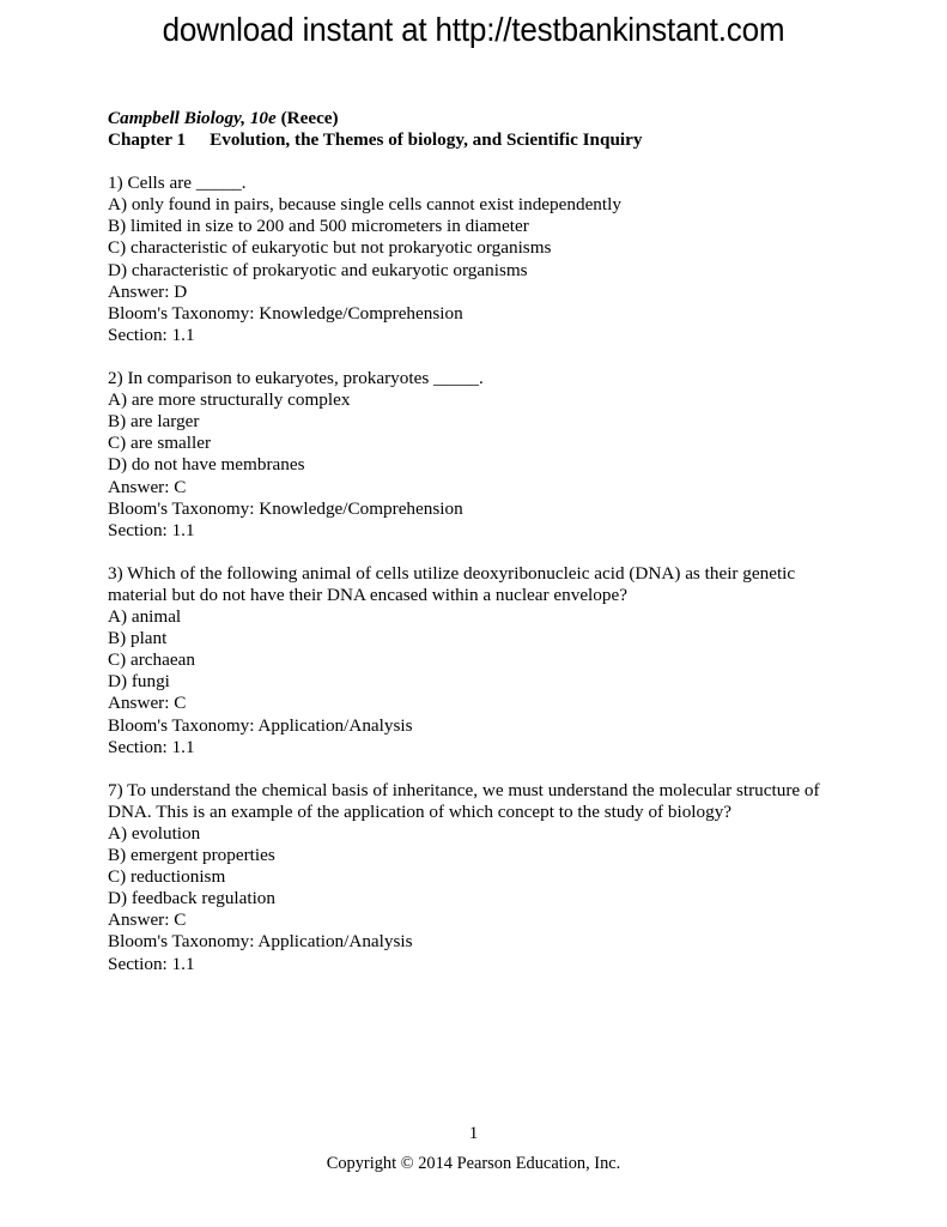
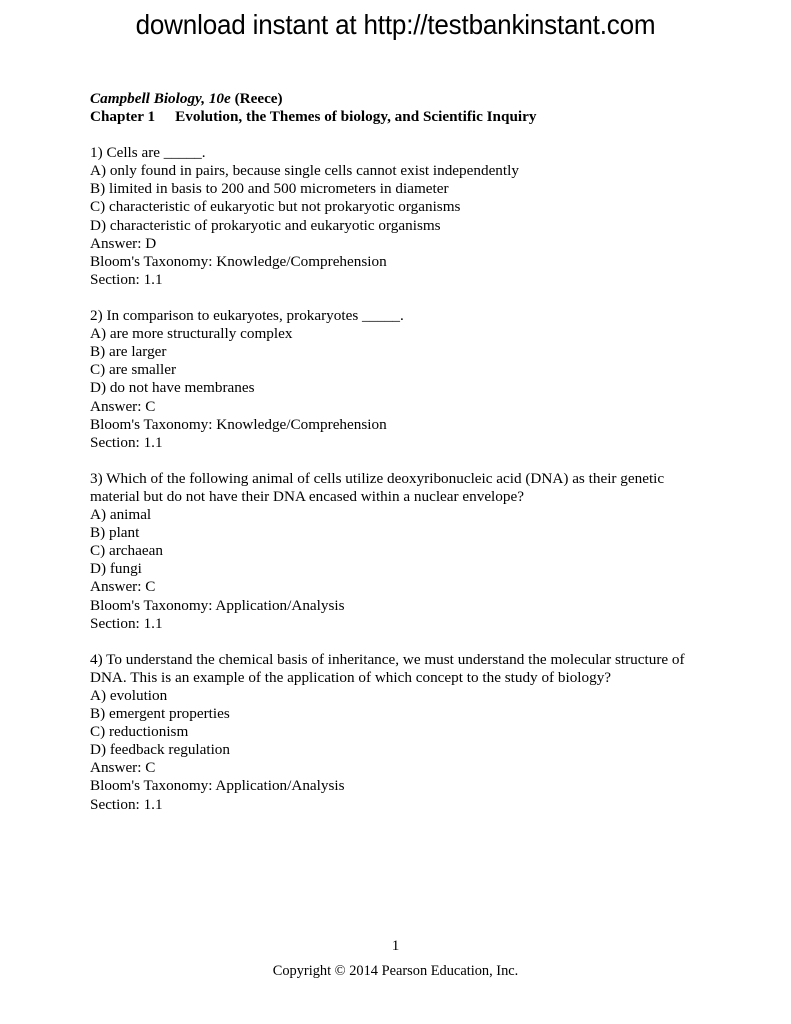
  download instant at http://testbankinstant.com
  Campbell Biology, 10e (Reece)
  Chapter 1 Evolution, the Themes of biology, and Scientific Inquiry
  1) Cells are _____.
  A) only found in pairs, because single cells cannot exist independently
- B) limited in size to 200 and 500 micrometers in diameter
+ B) limited in basis to 200 and 500 micrometers in diameter
  C) characteristic of eukaryotic but not prokaryotic organisms
  D) characteristic of prokaryotic and eukaryotic organisms
  Answer: D
  Bloom's Taxonomy: Knowledge/Comprehension
  Section: 1.1
  2) In comparison to eukaryotes, prokaryotes _____.
  A) are more structurally complex
  B) are larger
  C) are smaller
  D) do not have membranes
  Answer: C
  Bloom's Taxonomy: Knowledge/Comprehension
  Section: 1.1
  3) Which of the following animal of cells utilize deoxyribonucleic acid (DNA) as their genetic material but do not have their DNA encased within a nuclear envelope?
  A) animal
  B) plant
  C) archaean
  D) fungi
  Answer: C
  Bloom's Taxonomy: Application/Analysis
  Section: 1.1
- 7) To understand the chemical basis of inheritance, we must understand the molecular structure of DNA. This is an example of the application of which concept to the study of biology?
+ 4) To understand the chemical basis of inheritance, we must understand the molecular structure of DNA. This is an example of the application of which concept to the study of biology?
  A) evolution
  B) emergent properties
  C) reductionism
  D) feedback regulation
  Answer: C
  Bloom's Taxonomy: Application/Analysis
  Section: 1.1
  1
  Copyright © 2014 Pearson Education, Inc.
